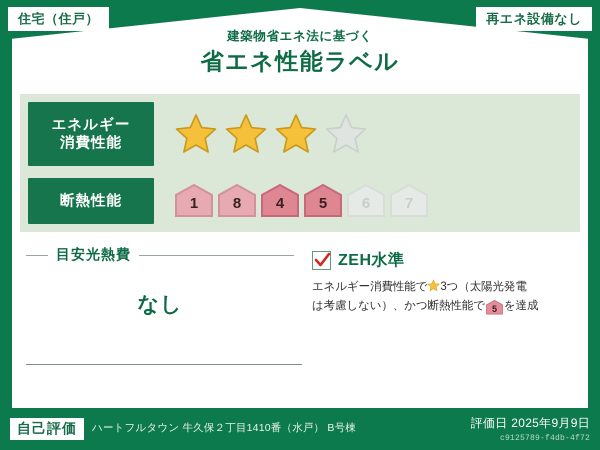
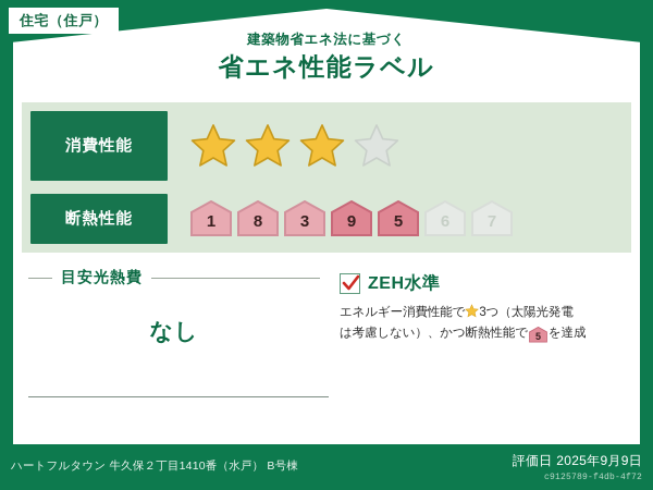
  住宅（住戸）
- 再エネ設備なし
  建築物省エネ法に基づく
  省エネ性能ラベル
- エネルギー
  消費性能
  断熱性能
  1
  8
+ 3
- 4
+ 9
  5
  6
  7
  目安光熱費
  なし
  ZEH水準
  エネルギー消費性能で 3つ（太陽光発電
  は考慮しない）、かつ断熱性能で
  5
  を達成
- 自己評価
  ハートフルタウン 牛久保２丁目1410番（水戸） B号棟
  評価日 2025年9月9日
  c9125789-f4db-4f72
